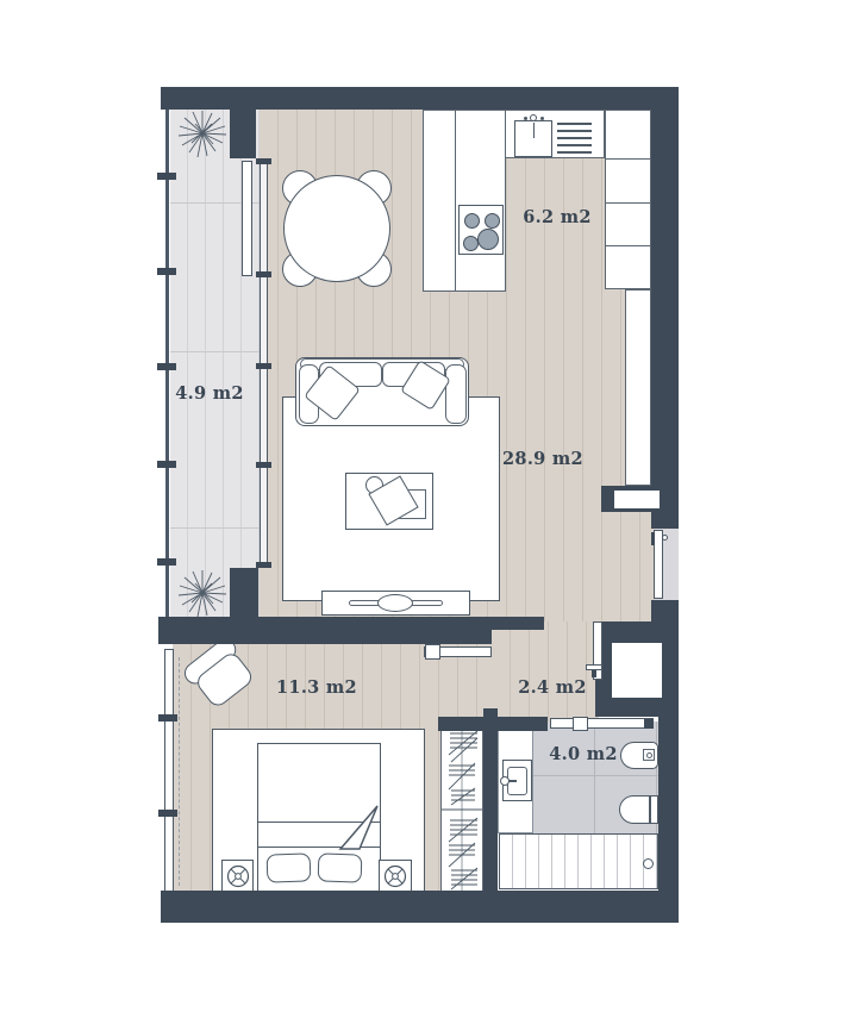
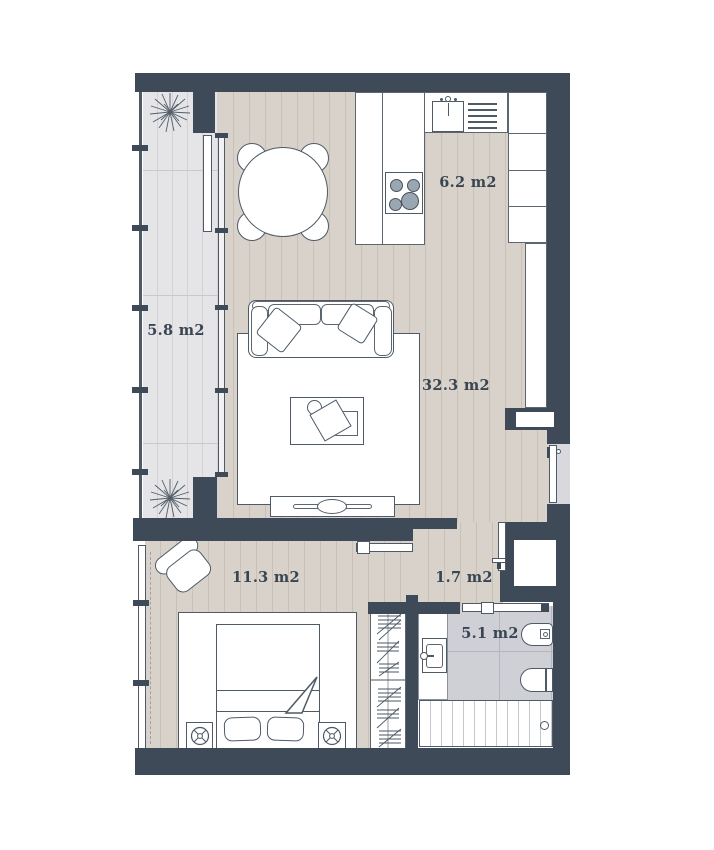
- 4.9 m2
+ 5.8 m2
  6.2 m2
- 28.9 m2
+ 32.3 m2
  11.3 m2
- 2.4 m2
+ 1.7 m2
- 4.0 m2
+ 5.1 m2
